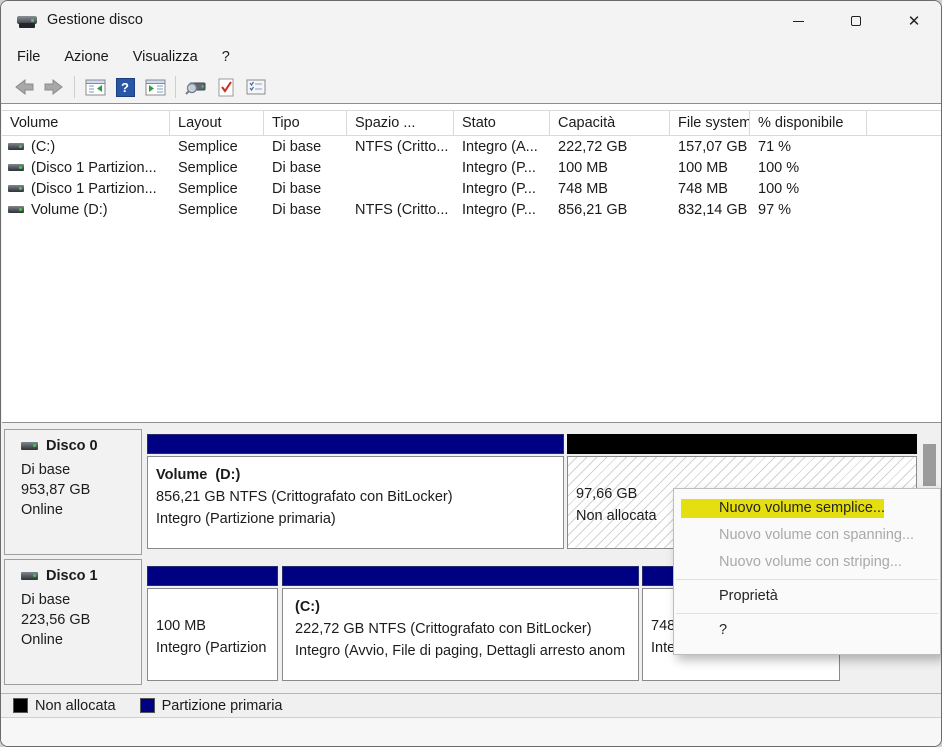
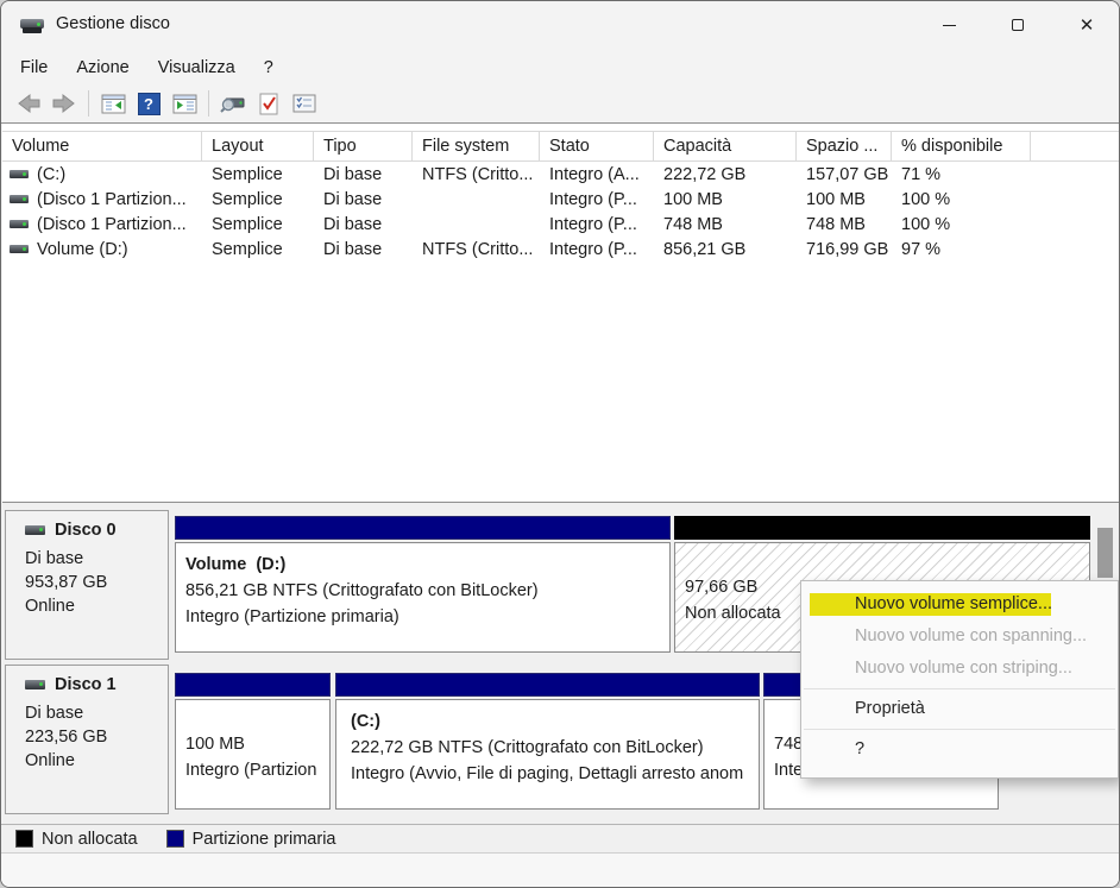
  Gestione disco
  ✕
  File
  Azione
  Visualizza
  ?
  ?
  Volume
  Layout
  Tipo
- Spazio ...
+ File system
  Stato
  Capacità
- File system
+ Spazio ...
  % disponibile
  (C:)
  Semplice
  Di base
  NTFS (Critto...
  Integro (A...
  222,72 GB
  157,07 GB
  71 %
  (Disco 1 Partizion...
  Semplice
  Di base
  Integro (P...
  100 MB
  100 MB
  100 %
  (Disco 1 Partizion...
  Semplice
  Di base
  Integro (P...
  748 MB
  748 MB
  100 %
  Volume (D:)
  Semplice
  Di base
  NTFS (Critto...
  Integro (P...
  856,21 GB
- 832,14 GB
+ 716,99 GB
  97 %
  Disco 0
  Di base
  953,87 GB
  Online
  Volume (D:)
  856,21 GB NTFS (Crittografato con BitLocker)
  Integro (Partizione primaria)
  97,66 GB
  Non allocata
  Disco 1
  Di base
  223,56 GB
  Online
  100 MB
  Integro (Partizion
  (C:)
  222,72 GB NTFS (Crittografato con BitLocker)
  Integro (Avvio, File di paging, Dettagli arresto anom
  Non allocata
  Partizione primaria
  Nuovo volume semplice...
  Nuovo volume con spanning...
  Nuovo volume con striping...
  Proprietà
  ?
